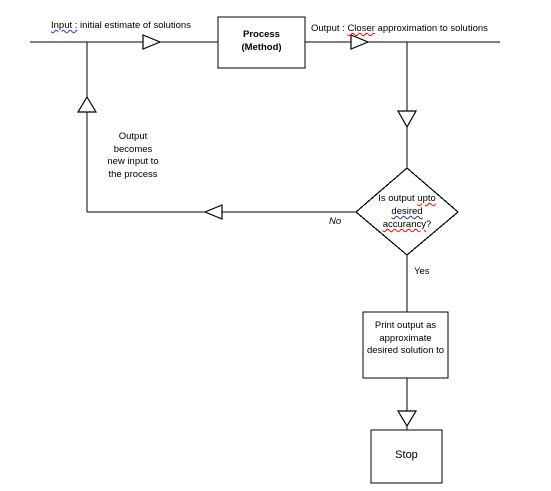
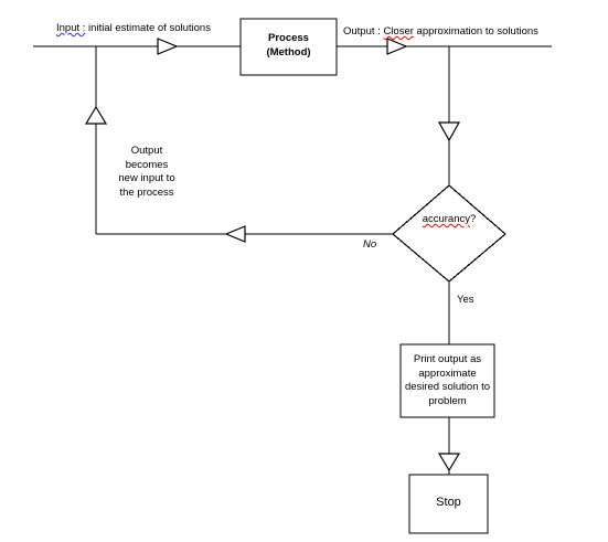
  Input : initial estimate of solutions
  Output : Closer approximation to solutions
  Process
  (Method)
  Output
  becomes
  new input to
  the process
- Is output upto
- desired
  accurancy?
  No
  Yes
  Print output as
  approximate
  desired solution to
+ problem
  Stop
